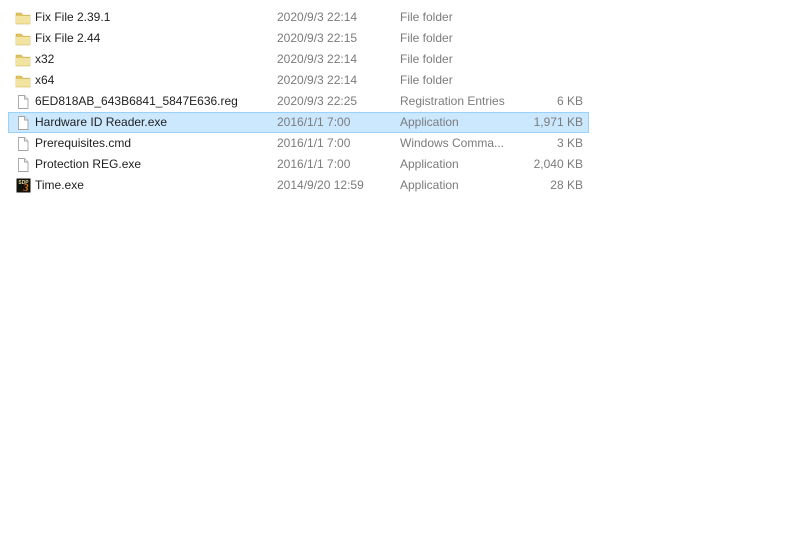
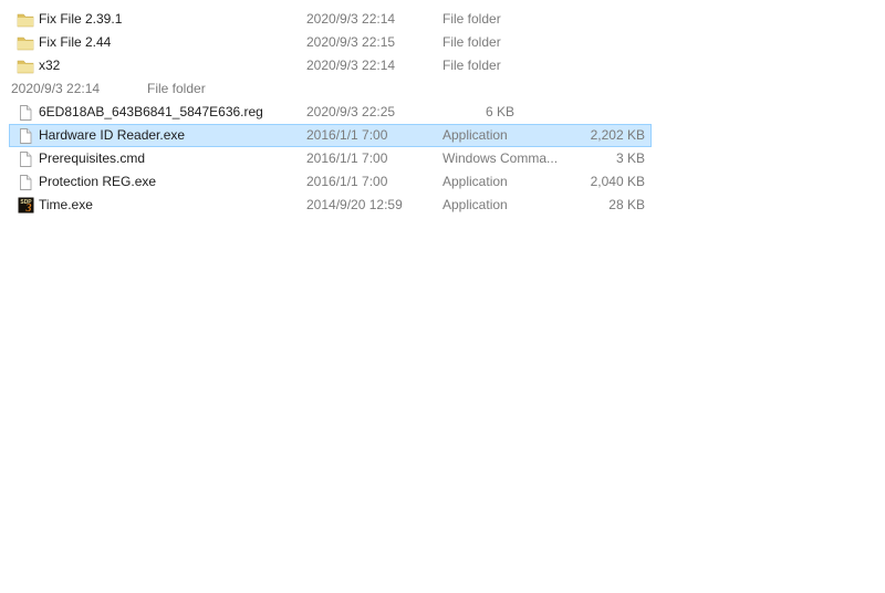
  Fix File 2.39.1
  2020/9/3 22:14
  File folder
  Fix File 2.44
  2020/9/3 22:15
  File folder
  x32
  2020/9/3 22:14
  File folder
- x64
  2020/9/3 22:14
  File folder
  6ED818AB_643B6841_5847E636.reg
  2020/9/3 22:25
- Registration Entries
  6 KB
  Hardware ID Reader.exe
  2016/1/1 7:00
  Application
- 1,971 KB
+ 2,202 KB
  Prerequisites.cmd
  2016/1/1 7:00
  Windows Comma...
  3 KB
  Protection REG.exe
  2016/1/1 7:00
  Application
  2,040 KB
  3
  Time.exe
  2014/9/20 12:59
  Application
  28 KB
